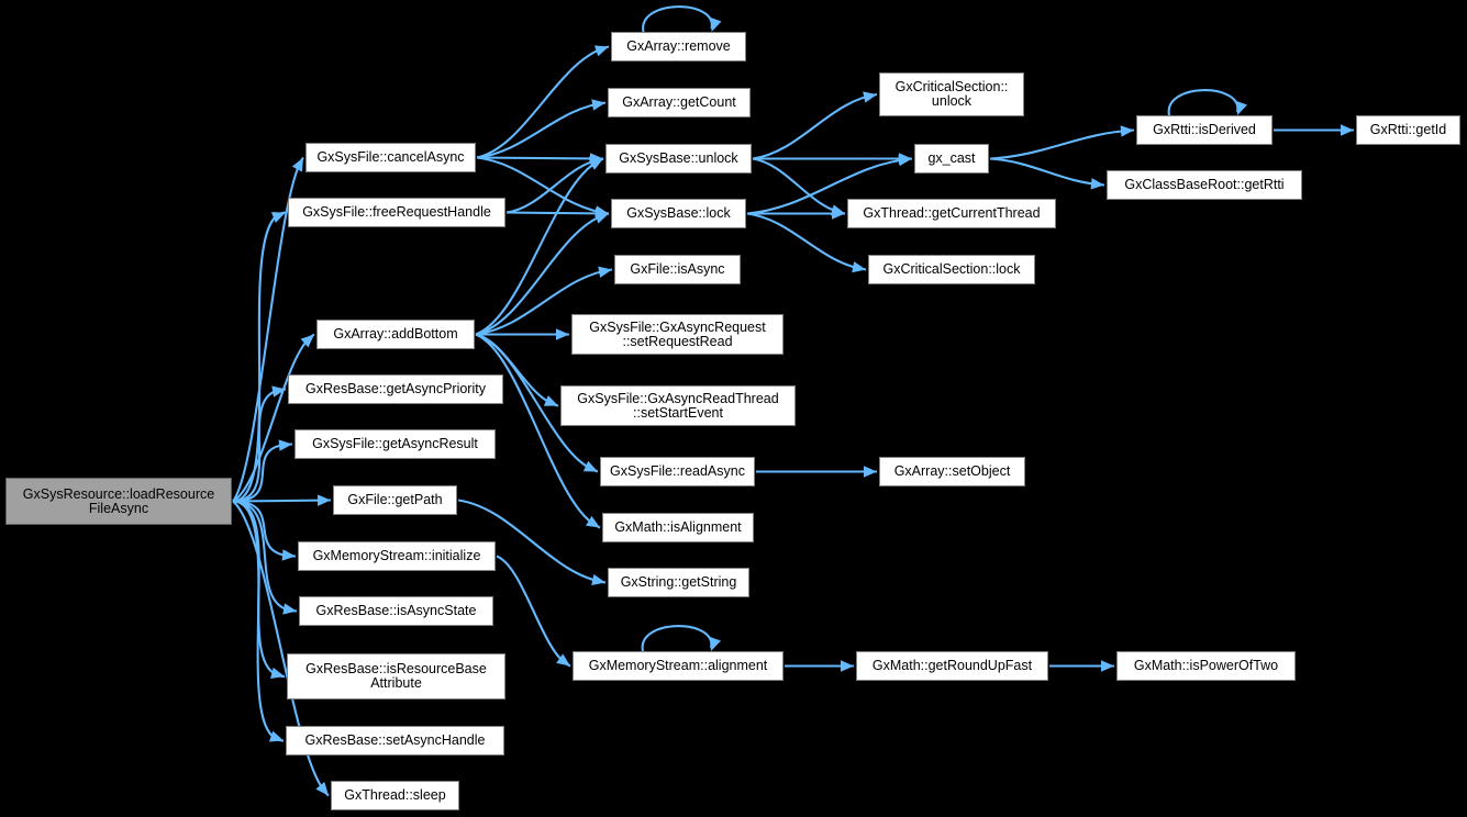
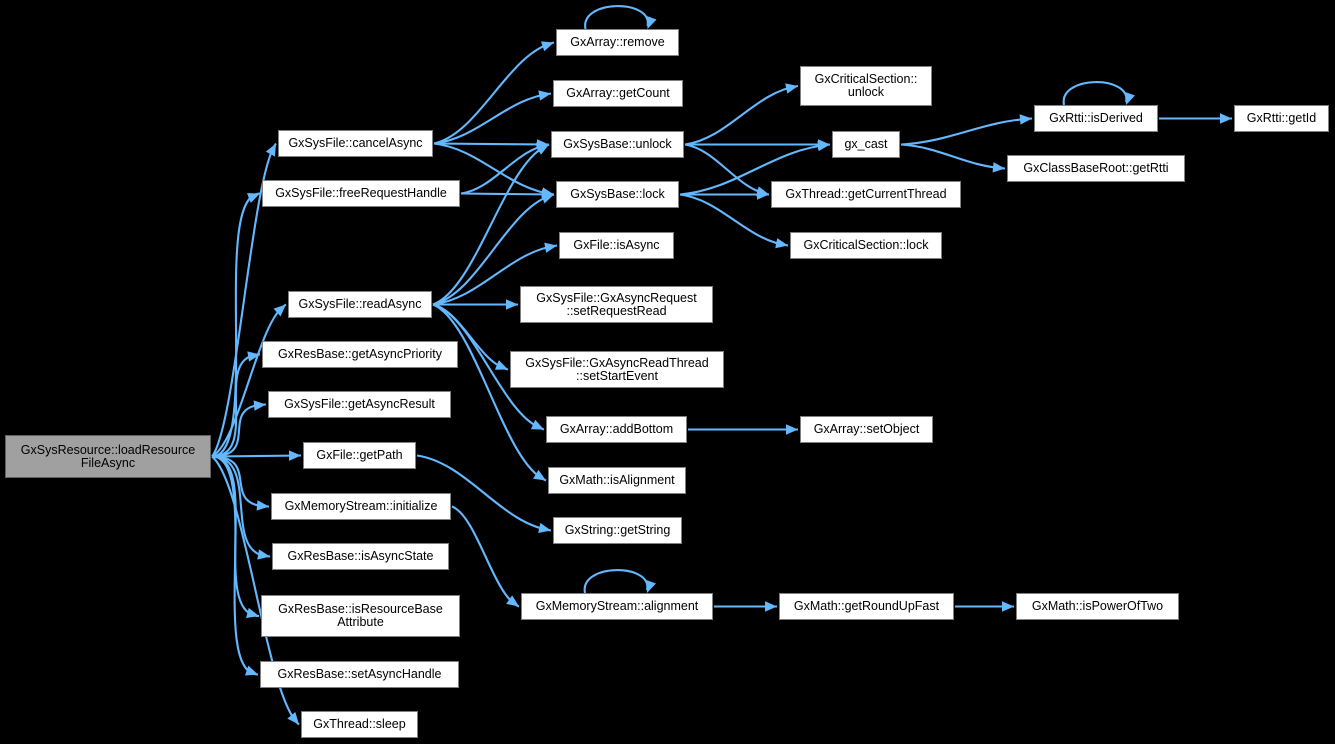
  GxSysResource::loadResource
  FileAsync
  GxSysFile::cancelAsync
  GxSysFile::freeRequestHandle
- GxArray::addBottom
+ GxSysFile::readAsync
  GxResBase::getAsyncPriority
  GxSysFile::getAsyncResult
  GxFile::getPath
  GxMemoryStream::initialize
  GxResBase::isAsyncState
  GxResBase::isResourceBase
  Attribute
  GxResBase::setAsyncHandle
  GxThread::sleep
  GxArray::remove
  GxArray::getCount
  GxSysBase::unlock
  GxSysBase::lock
  GxFile::isAsync
  GxSysFile::GxAsyncRequest
  ::setRequestRead
  GxSysFile::GxAsyncReadThread
  ::setStartEvent
- GxSysFile::readAsync
+ GxArray::addBottom
  GxMath::isAlignment
  GxString::getString
  GxMemoryStream::alignment
  GxCriticalSection::
  unlock
  gx_cast
  GxThread::getCurrentThread
  GxCriticalSection::lock
  GxArray::setObject
  GxMath::getRoundUpFast
  GxRtti::isDerived
  GxClassBaseRoot::getRtti
  GxRtti::getId
  GxMath::isPowerOfTwo
